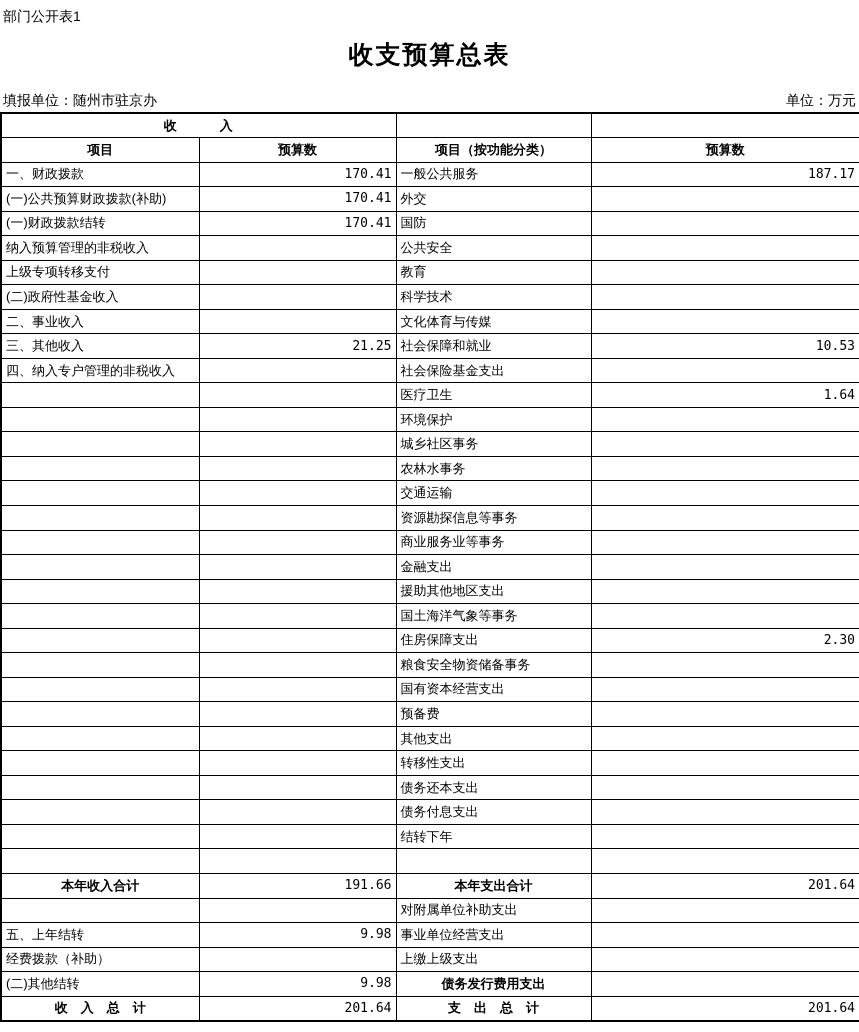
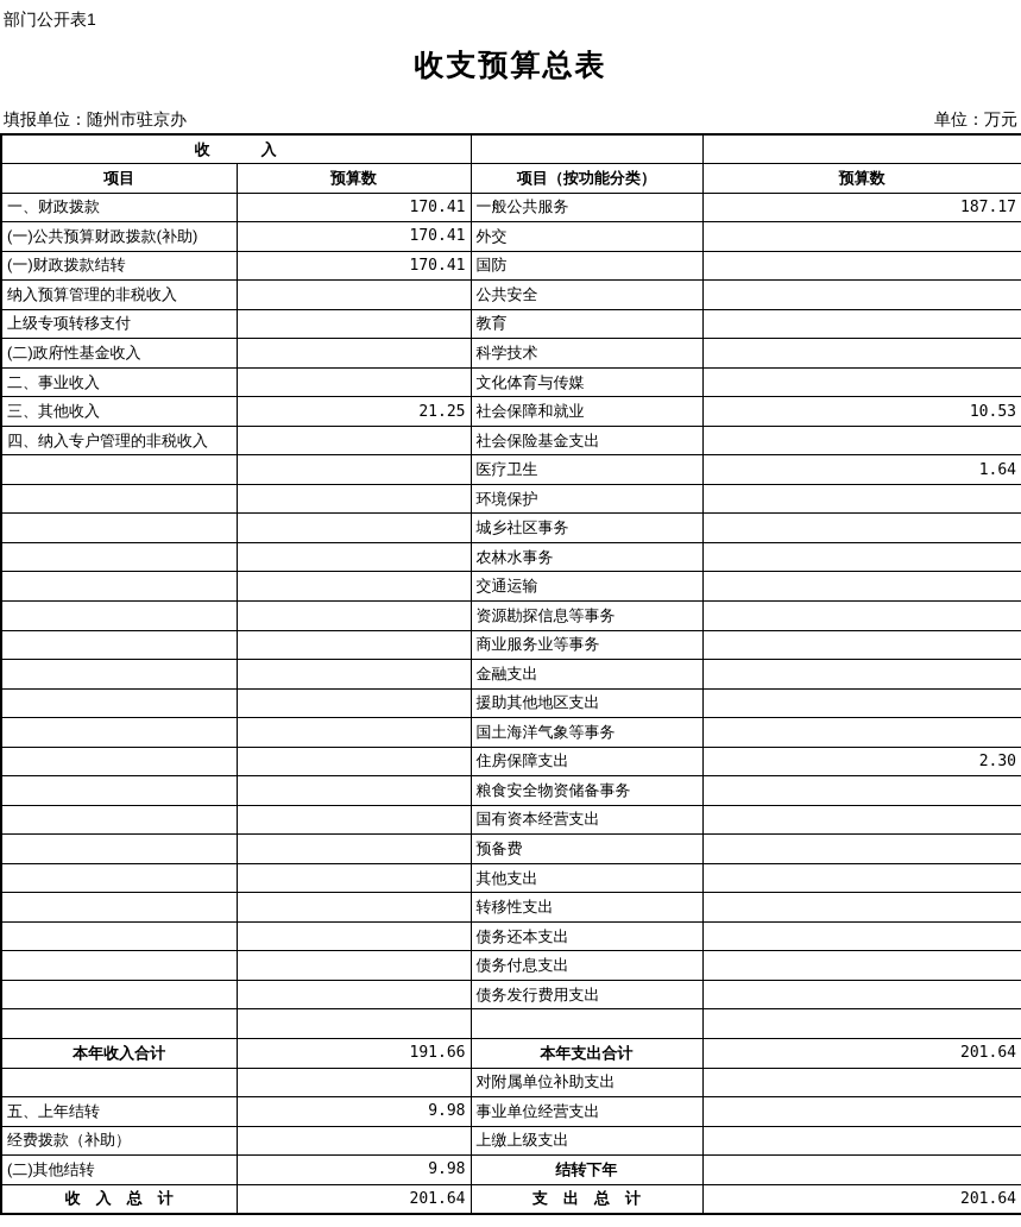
  部门公开表1
  收支预算总表
  填报单位：随州市驻京办
  单位：万元
  收 入
  项目	预算数	项目（按功能分类）	预算数
  一、财政拨款	170.41	一般公共服务	187.17
  (一)公共预算财政拨款(补助)	170.41	外交
  (一)财政拨款结转	170.41	国防
  纳入预算管理的非税收入		公共安全
  上级专项转移支付		教育
  (二)政府性基金收入		科学技术
  二、事业收入		文化体育与传媒
  三、其他收入	21.25	社会保障和就业	10.53
  四、纳入专户管理的非税收入		社会保险基金支出
  		医疗卫生	1.64
  		环境保护
  		城乡社区事务
  		农林水事务
  		交通运输
  		资源勘探信息等事务
  		商业服务业等事务
  		金融支出
  		援助其他地区支出
  		国土海洋气象等事务
  		住房保障支出	2.30
  		粮食安全物资储备事务
  		国有资本经营支出
  		预备费
  		其他支出
  		转移性支出
  		债务还本支出
  		债务付息支出
- 		结转下年
+ 		债务发行费用支出
  本年收入合计	191.66	本年支出合计	201.64
  		对附属单位补助支出
  五、上年结转	9.98	事业单位经营支出
  经费拨款（补助）		上缴上级支出
- (二)其他结转	9.98	债务发行费用支出
+ (二)其他结转	9.98	结转下年
  收 入 总 计	201.64	支 出 总 计	201.64
